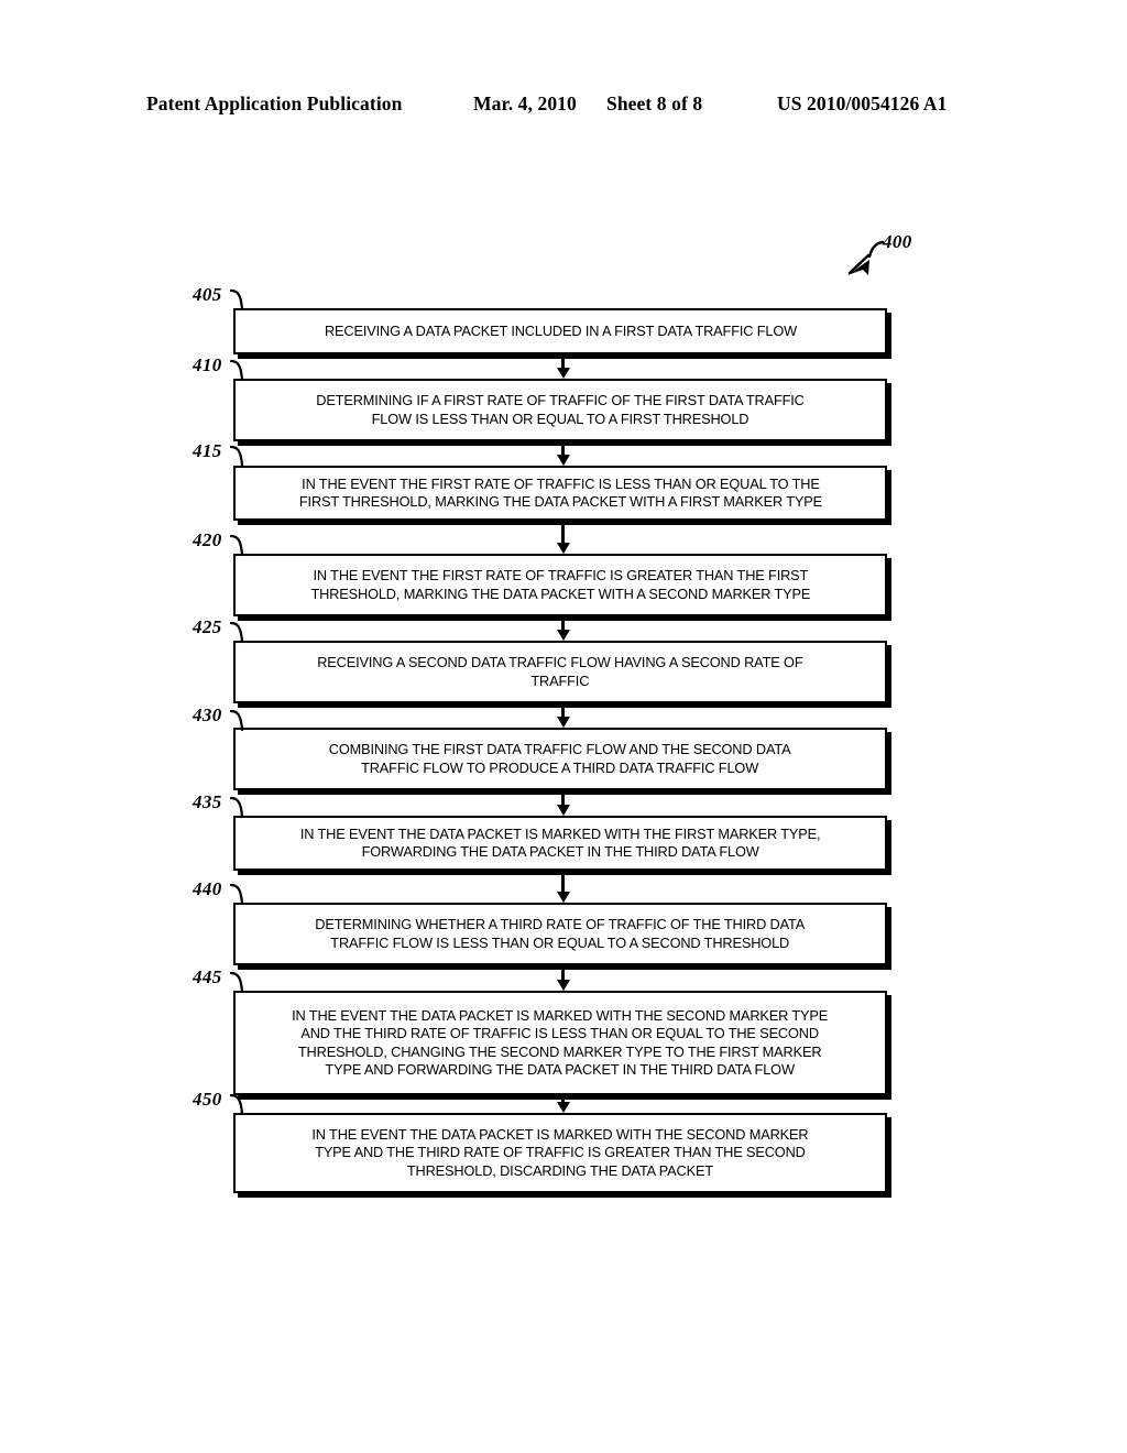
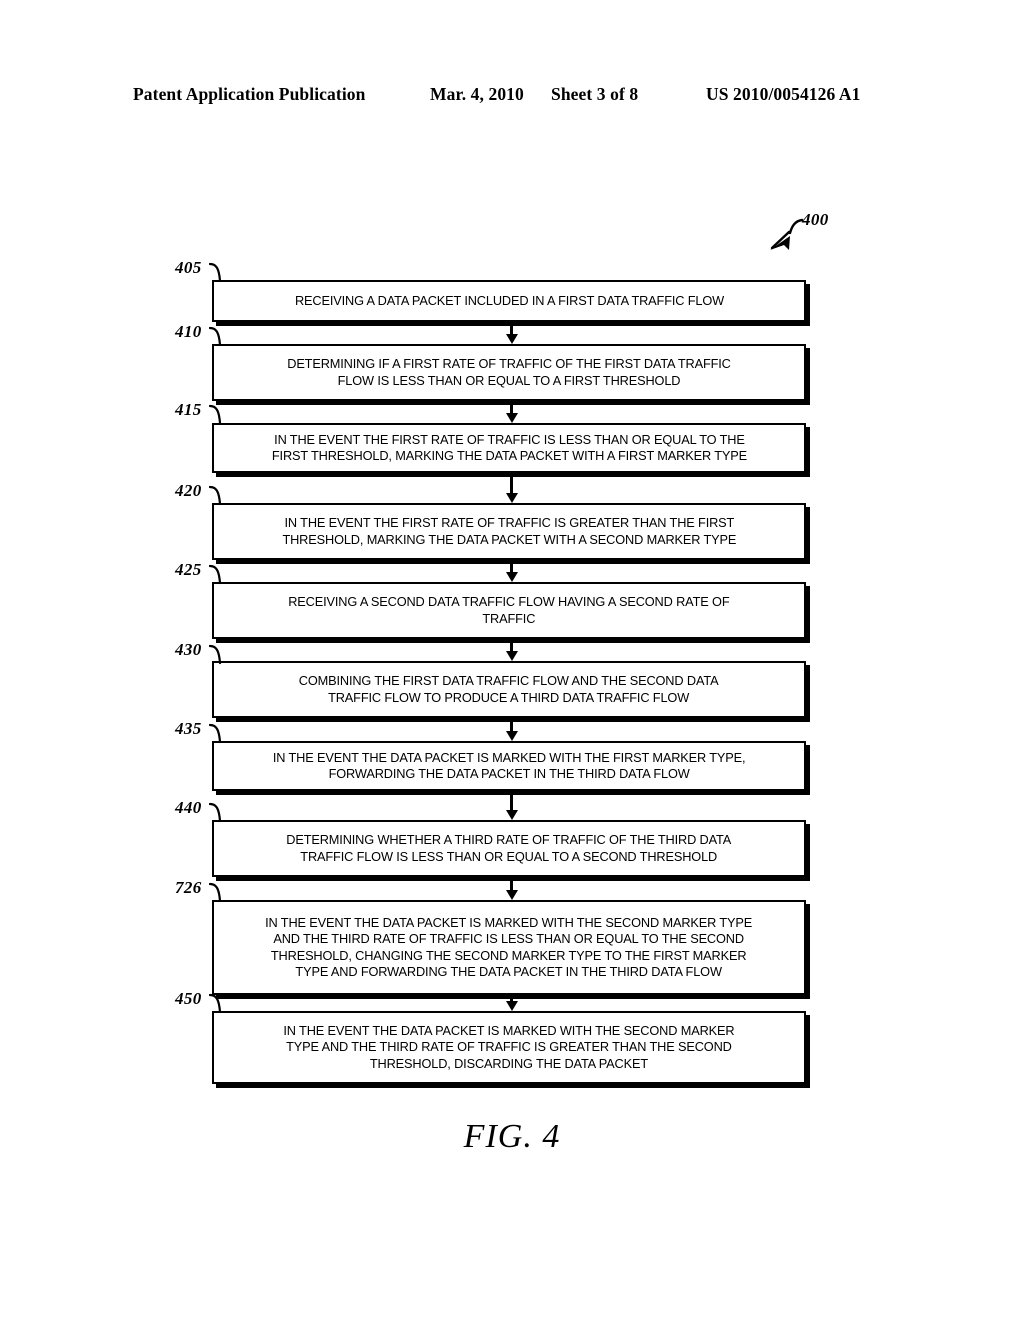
  Patent Application Publication
  Mar. 4, 2010
- Sheet 8 of 8
+ Sheet 3 of 8
  US 2010/0054126 A1
  400
  RECEIVING A DATA PACKET INCLUDED IN A FIRST DATA TRAFFIC FLOW
  405
  DETERMINING IF A FIRST RATE OF TRAFFIC OF THE FIRST DATA TRAFFIC
  FLOW IS LESS THAN OR EQUAL TO A FIRST THRESHOLD
  410
  IN THE EVENT THE FIRST RATE OF TRAFFIC IS LESS THAN OR EQUAL TO THE
  FIRST THRESHOLD, MARKING THE DATA PACKET WITH A FIRST MARKER TYPE
  415
  IN THE EVENT THE FIRST RATE OF TRAFFIC IS GREATER THAN THE FIRST
  THRESHOLD, MARKING THE DATA PACKET WITH A SECOND MARKER TYPE
  420
  RECEIVING A SECOND DATA TRAFFIC FLOW HAVING A SECOND RATE OF
  TRAFFIC
  425
  COMBINING THE FIRST DATA TRAFFIC FLOW AND THE SECOND DATA
  TRAFFIC FLOW TO PRODUCE A THIRD DATA TRAFFIC FLOW
  430
  IN THE EVENT THE DATA PACKET IS MARKED WITH THE FIRST MARKER TYPE,
  FORWARDING THE DATA PACKET IN THE THIRD DATA FLOW
  435
  DETERMINING WHETHER A THIRD RATE OF TRAFFIC OF THE THIRD DATA
  TRAFFIC FLOW IS LESS THAN OR EQUAL TO A SECOND THRESHOLD
  440
  IN THE EVENT THE DATA PACKET IS MARKED WITH THE SECOND MARKER TYPE
  AND THE THIRD RATE OF TRAFFIC IS LESS THAN OR EQUAL TO THE SECOND
  THRESHOLD, CHANGING THE SECOND MARKER TYPE TO THE FIRST MARKER
  TYPE AND FORWARDING THE DATA PACKET IN THE THIRD DATA FLOW
- 445
+ 726
  IN THE EVENT THE DATA PACKET IS MARKED WITH THE SECOND MARKER
  TYPE AND THE THIRD RATE OF TRAFFIC IS GREATER THAN THE SECOND
  THRESHOLD, DISCARDING THE DATA PACKET
  450
+ FIG. 4
